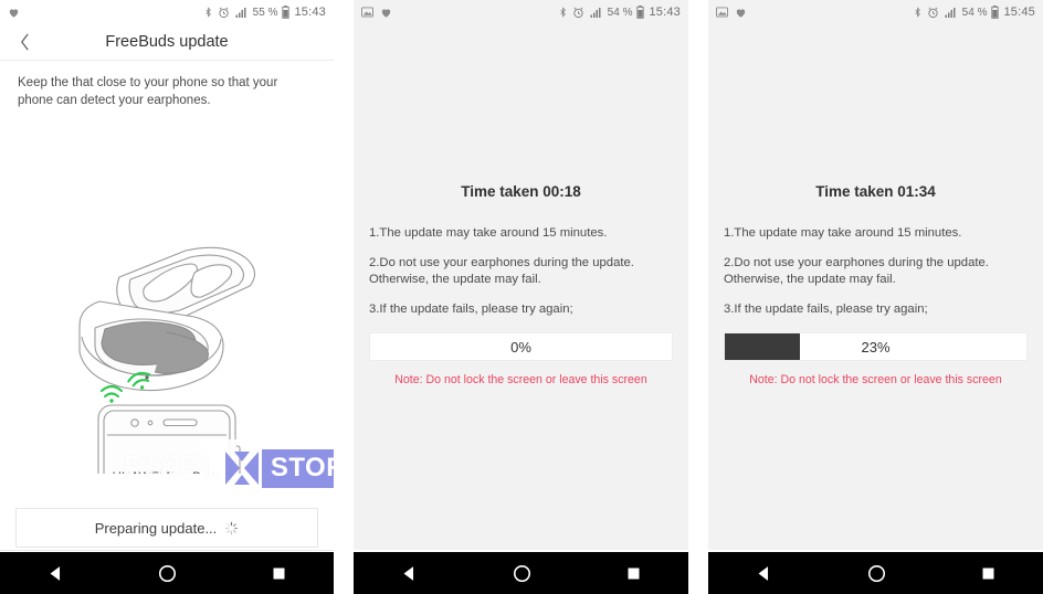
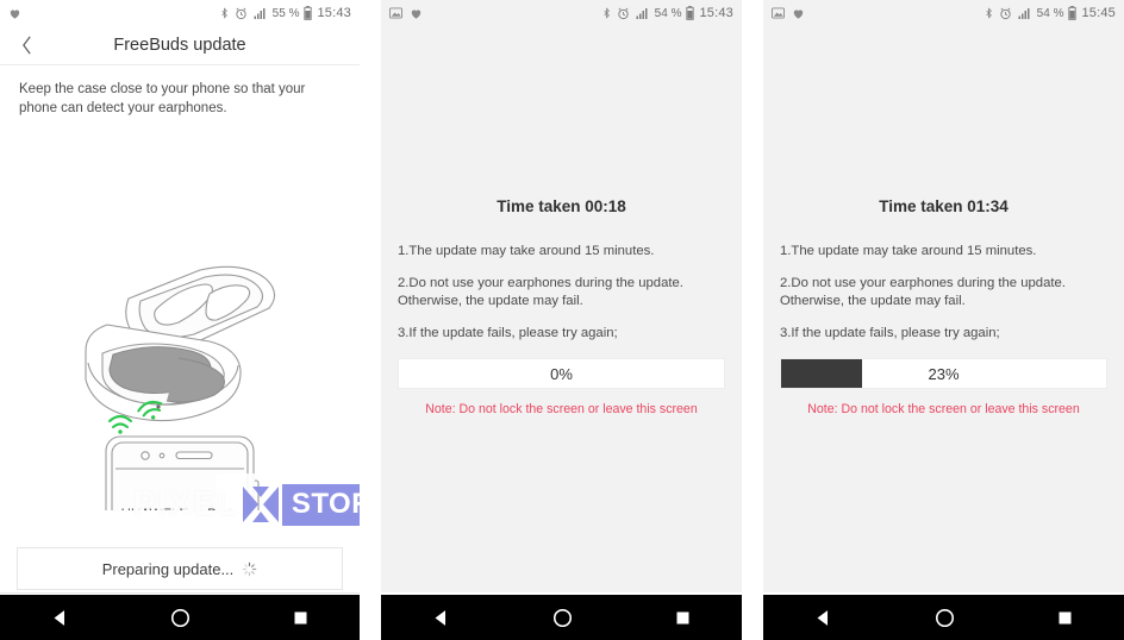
  55 %
  15:43
  FreeBuds update
- Keep the that close to your phone so that your phone can detect your earphones.
+ Keep the case close to your phone so that your phone can detect your earphones.
  PIXEL
  Preparing update...
  54 %
  15:43
  Time taken 00:18
  1.The update may take around 15 minutes.
  2.Do not use your earphones during the update. Otherwise, the update may fail.
  3.If the update fails, please try again;
  0%
  Note: Do not lock the screen or leave this screen
  54 %
  15:45
  Time taken 01:34
  1.The update may take around 15 minutes.
  2.Do not use your earphones during the update. Otherwise, the update may fail.
  3.If the update fails, please try again;
  23%
  Note: Do not lock the screen or leave this screen
